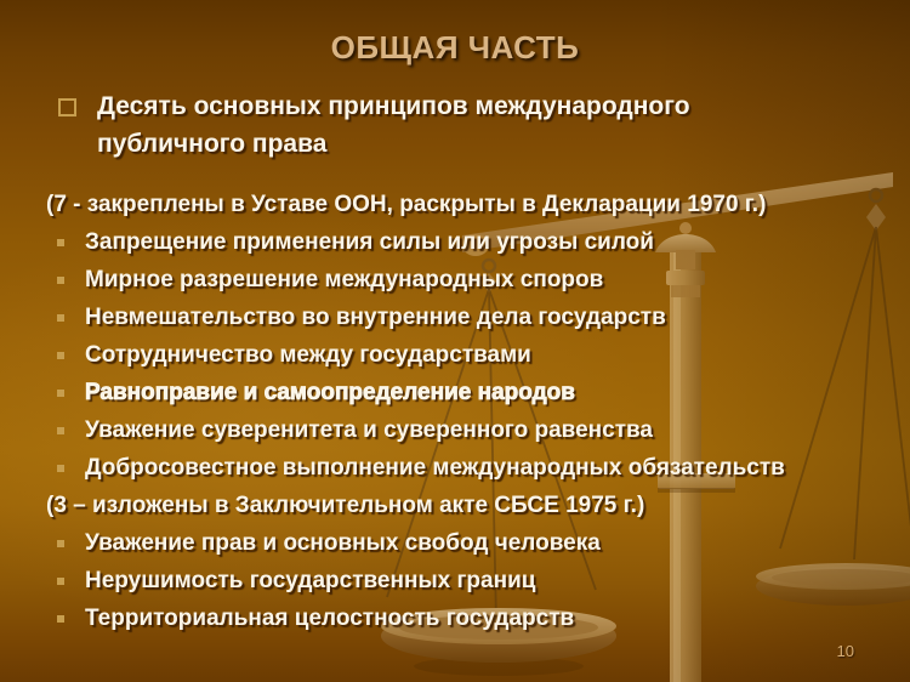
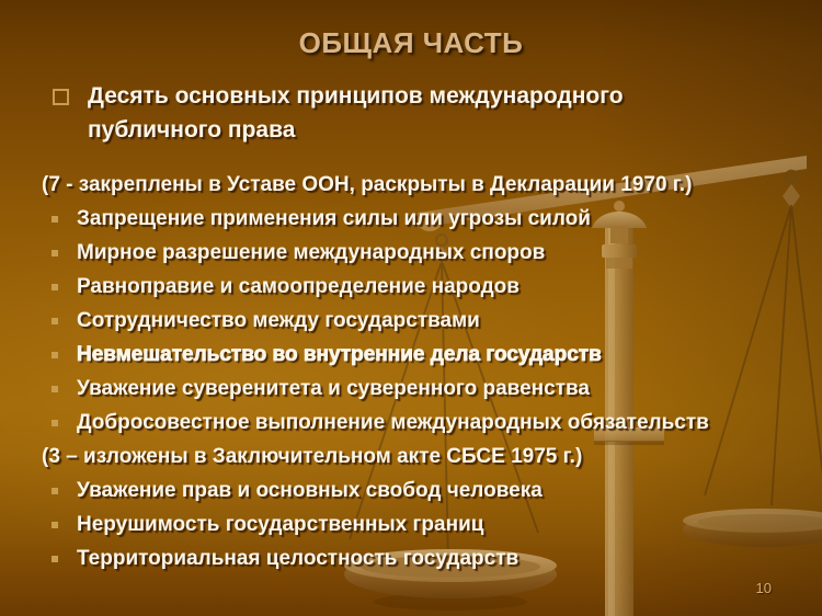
  ОБЩАЯ ЧАСТЬ
  Десять основных принципов международного
  публичного права
  (7 - закреплены в Уставе ООН, раскрыты в Декларации 1970 г.)
  Запрещение применения силы или угрозы силой
  Мирное разрешение международных споров
- Невмешательство во внутренние дела государств
+ Равноправие и самоопределение народов
  Сотрудничество между государствами
- Равноправие и самоопределение народов
+ Невмешательство во внутренние дела государств
  Уважение суверенитета и суверенного равенства
  Добросовестное выполнение международных обязательств
  (3 – изложены в Заключительном акте СБСЕ 1975 г.)
  Уважение прав и основных свобод человека
  Нерушимость государственных границ
  Территориальная целостность государств
  10
